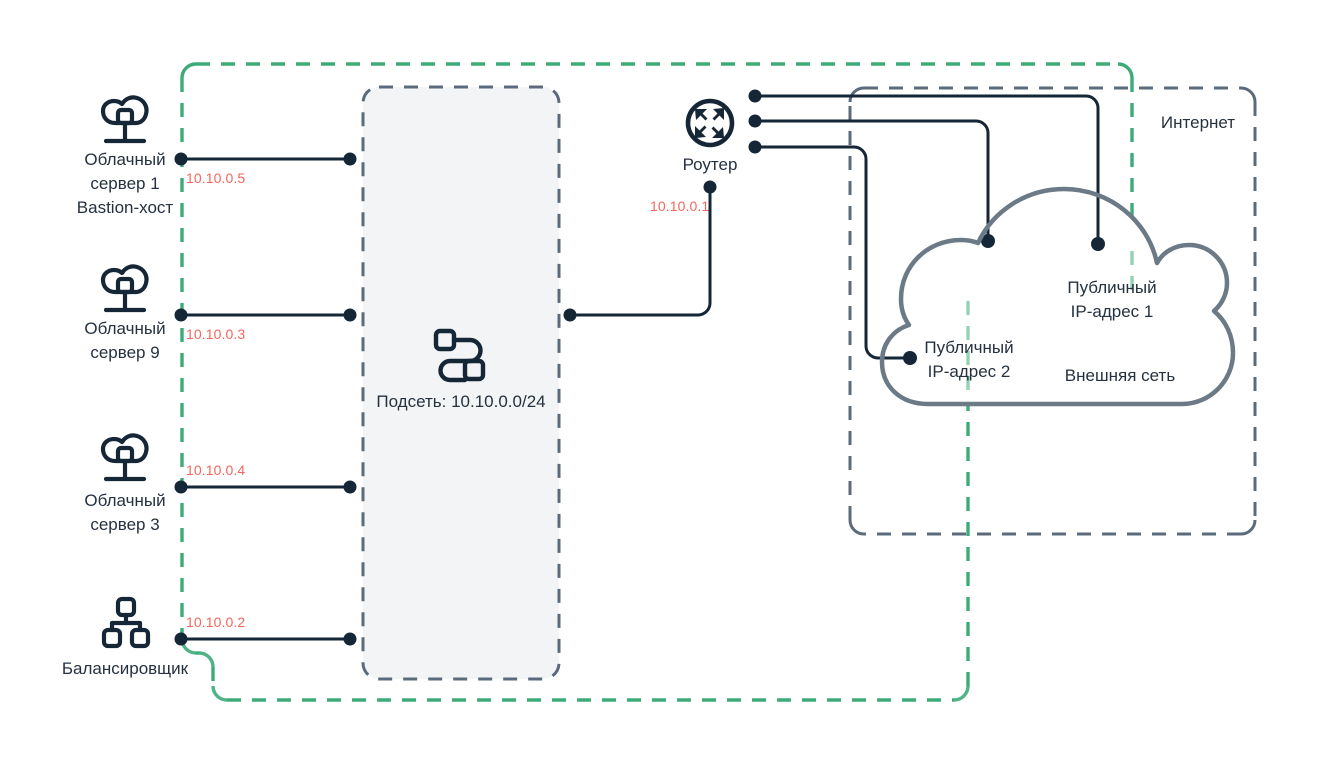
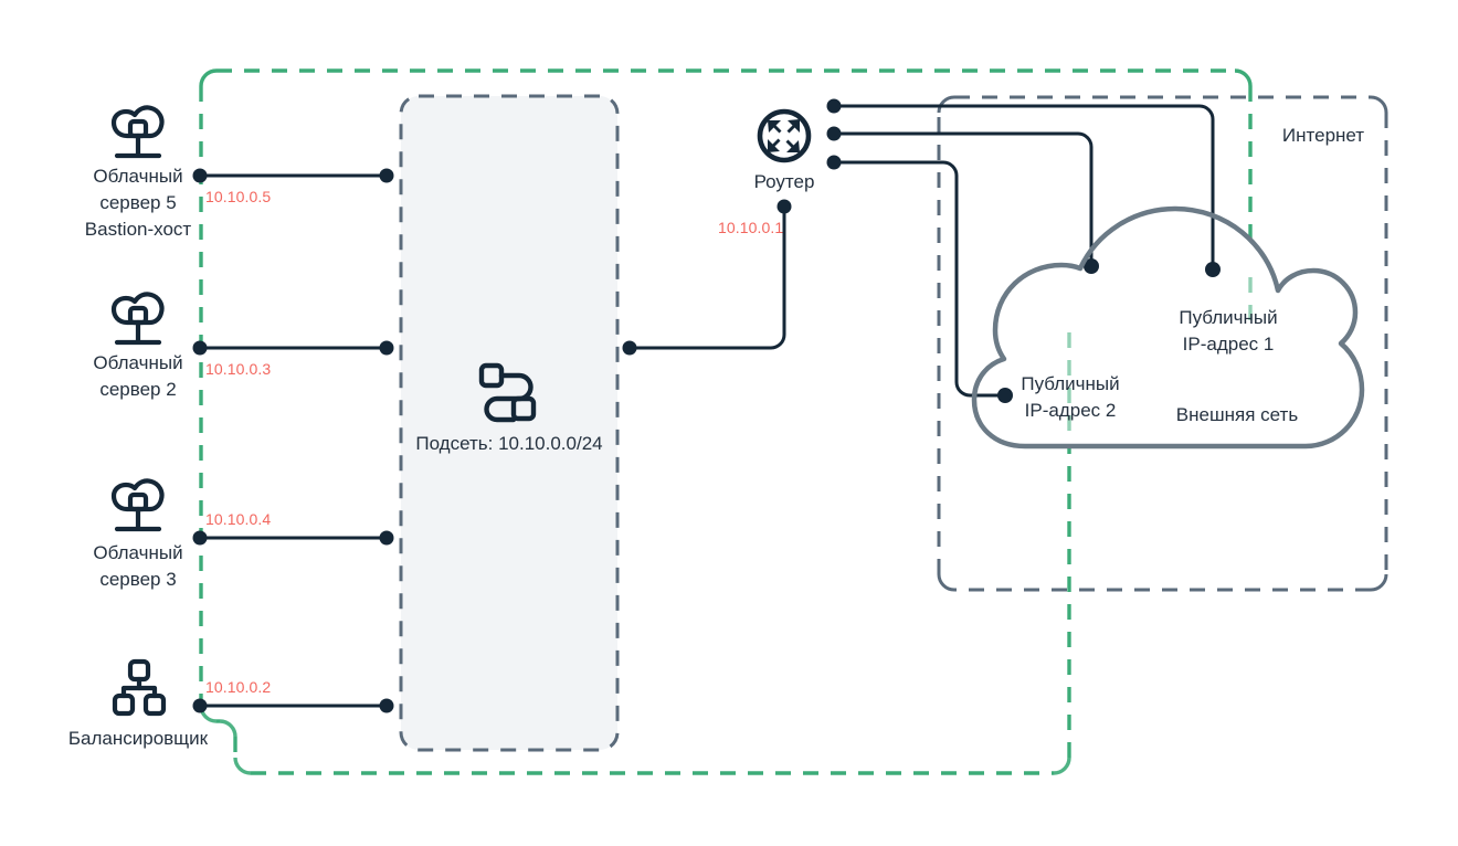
  Облачный
- сервер 1
+ сервер 5
  Bastion-хост
  10.10.0.5
  Облачный
- сервер 9
+ сервер 2
  10.10.0.3
  Облачный
  сервер 3
  10.10.0.4
  Балансировщик
  10.10.0.2
  Подсеть: 10.10.0.0/24
  Роутер
  10.10.0.1
  Публичный
  IP-адрес 1
  Публичный
  IP-адрес 2
  Внешняя сеть
  Интернет
